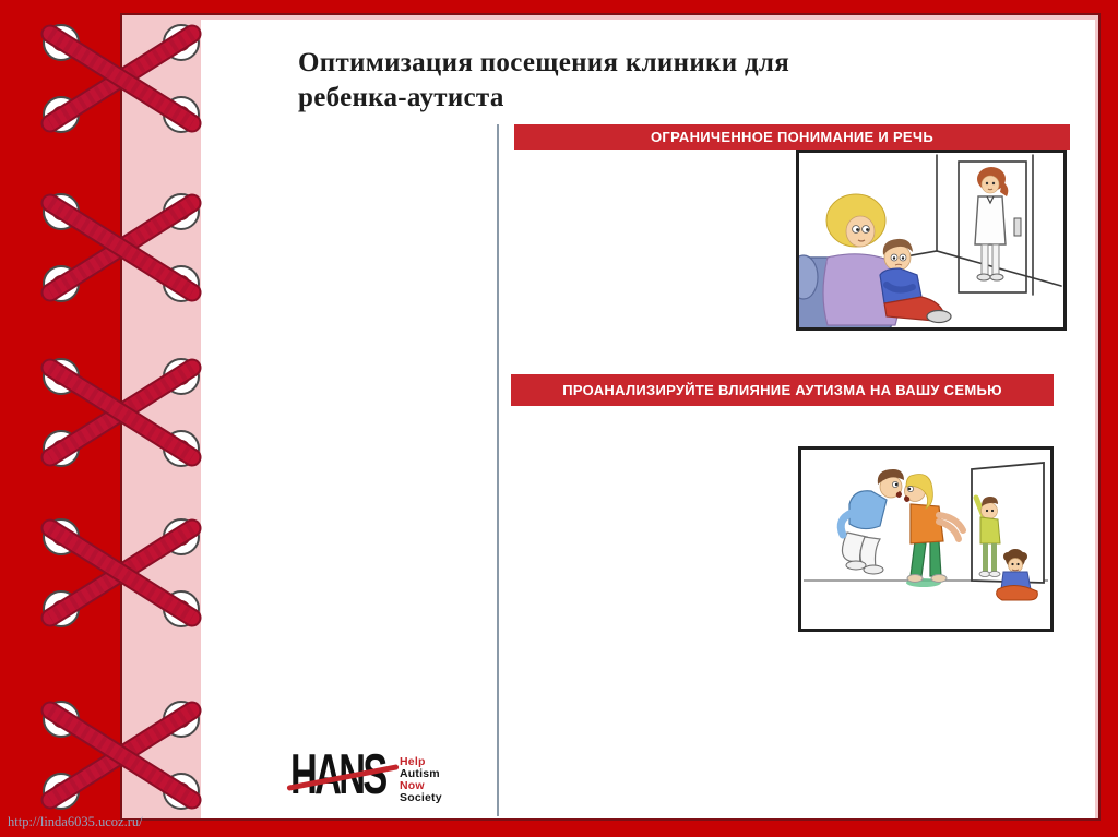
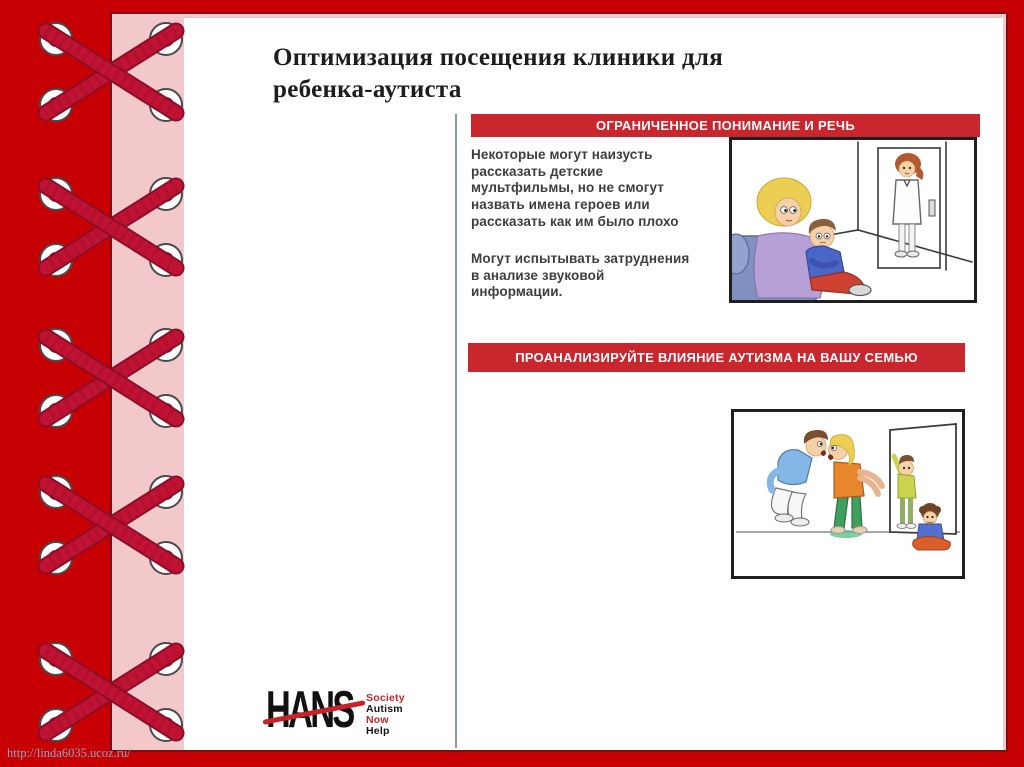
  Оптимизация посещения клиники для
  ребенка-аутиста
  ОГРАНИЧЕННОЕ ПОНИМАНИЕ И РЕЧЬ
+ Некоторые могут наизусть
+ рассказать детские
+ мультфильмы, но не смогут
+ назвать имена героев или
+ рассказать как им было плохо
+ Могут испытывать затруднения
+ в анализе звуковой
+ информации.
  ПРОАНАЛИЗИРУЙТЕ ВЛИЯНИЕ АУТИЗМА НА ВАШУ СЕМЬЮ
  HAS
- Help
+ Society
  Autism
  Now
- Society
+ Help
  http://linda6035.ucoz.ru/
